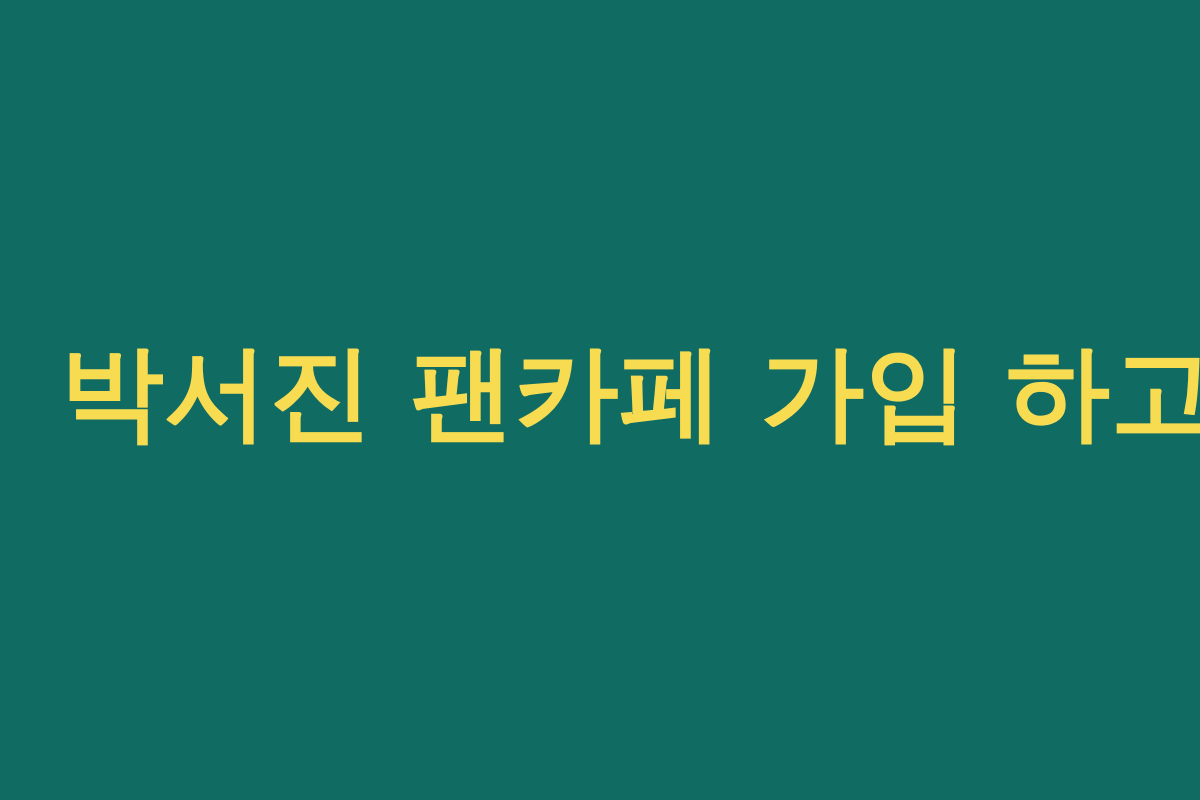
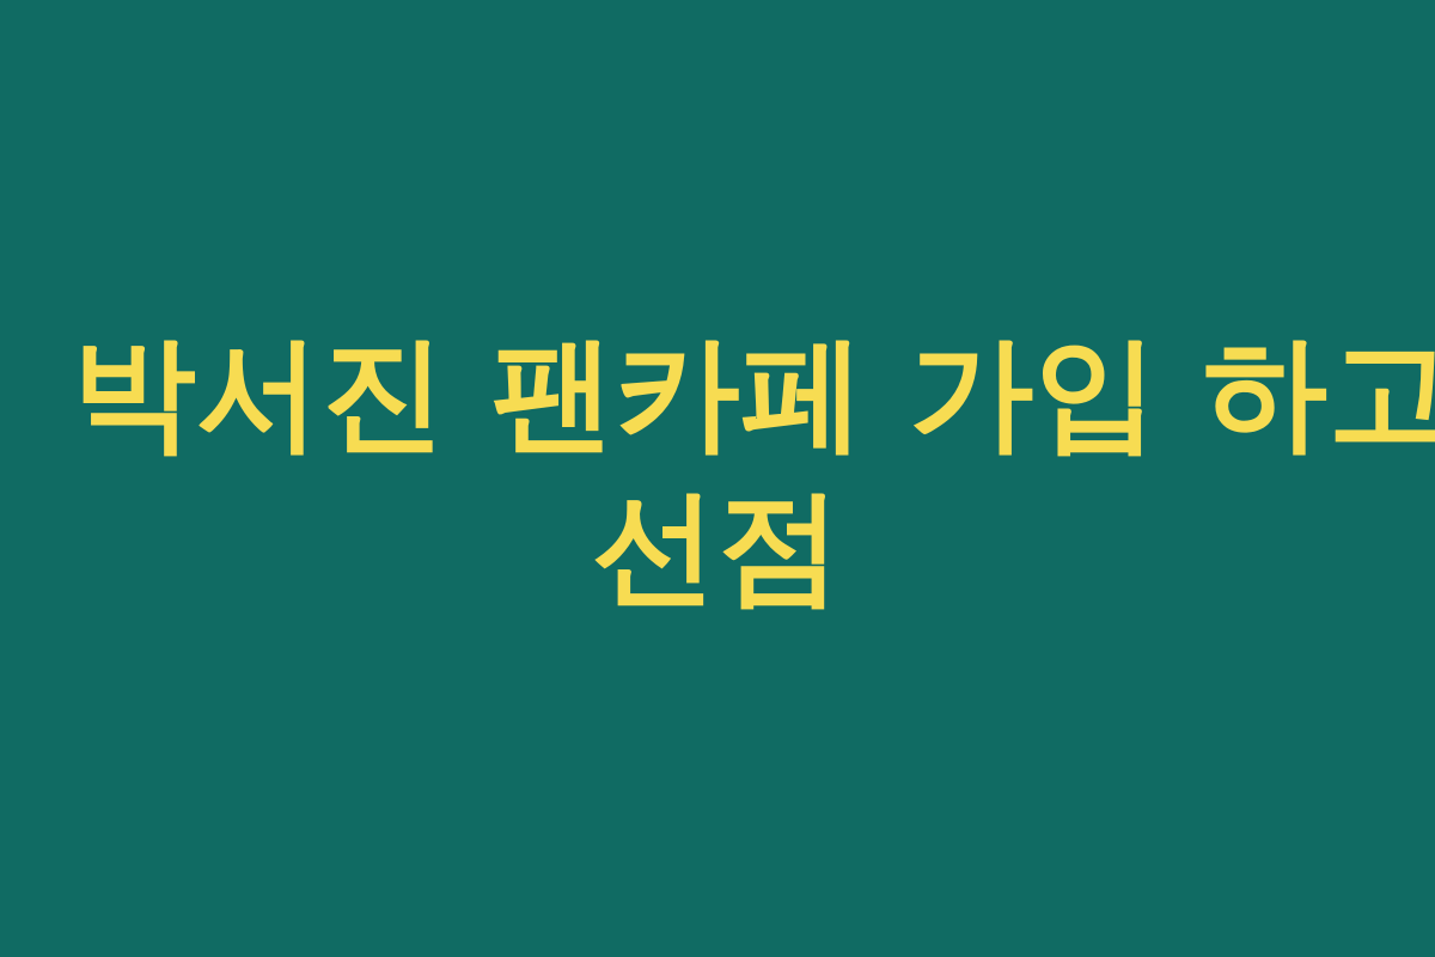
  박서진 팬카페 가입 하고
+ 선점
